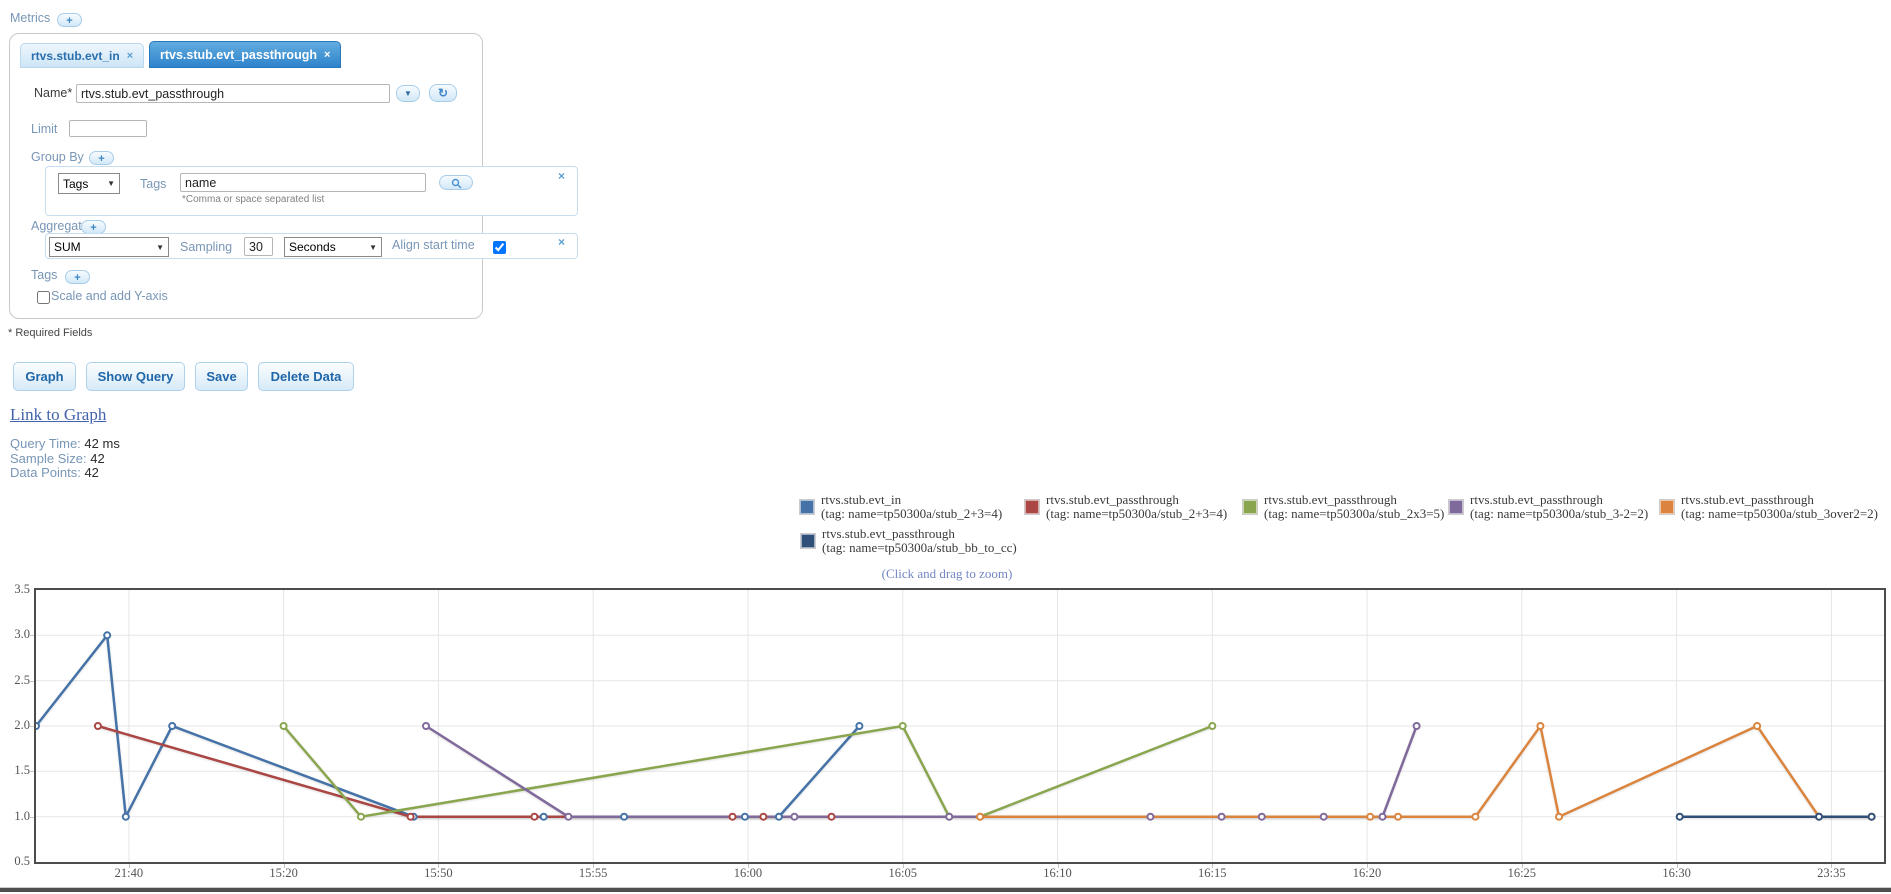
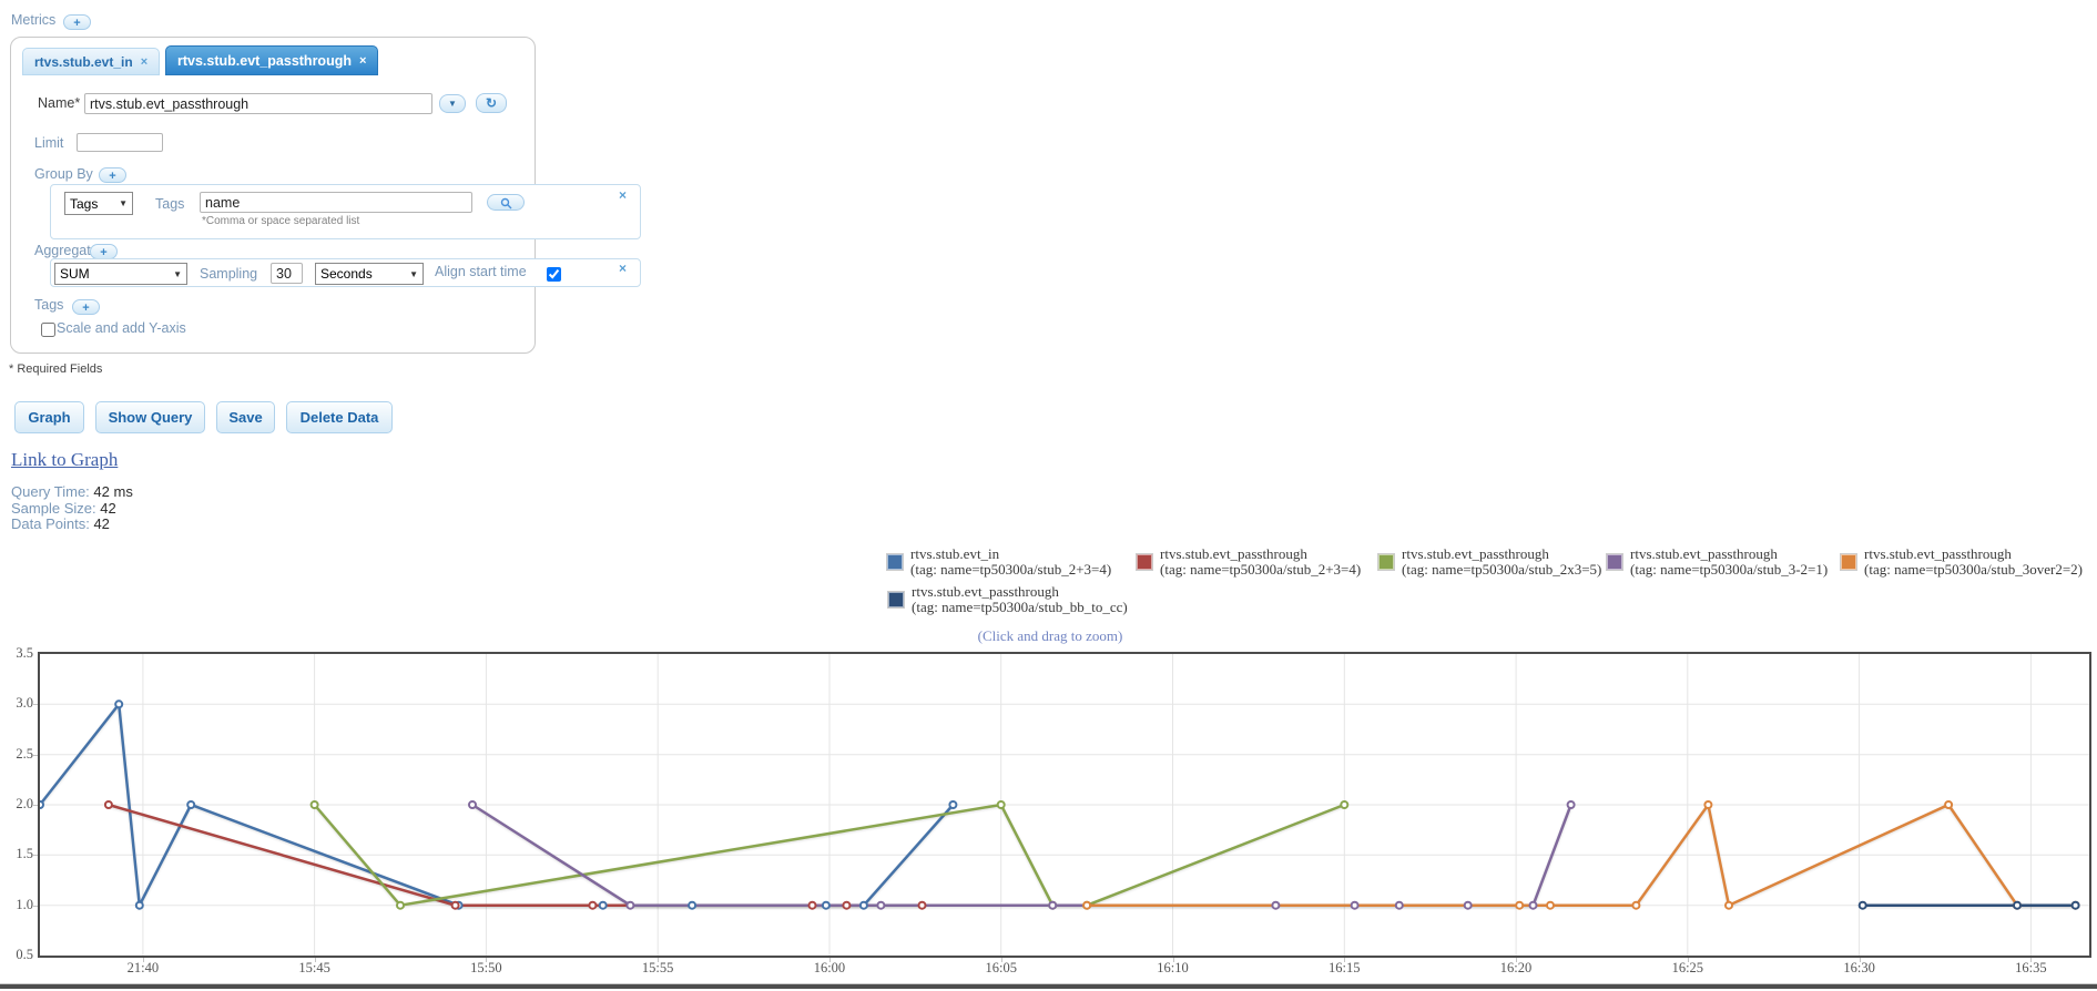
  Metrics
  +
  rtvs.stub.evt_in
  ×
  rtvs.stub.evt_passthrough
  ×
  Name*
  rtvs.stub.evt_passthrough
  ▼
  ↻
  Limit
  Group By
  +
  Tags
  ▼
  Tags
  name
  ×
  *Comma or space separated list
  Aggregat
  +
  SUM
  ▼
  Sampling
  30
  Seconds
  ▼
  Align start time
  ×
  Tags
  +
  Scale and add Y-axis
  * Required Fields
  Graph
  Show Query
  Save
  Delete Data
  Link to Graph
  Query Time: 42 ms
  Sample Size: 42
  Data Points: 42
  rtvs.stub.evt_in
  (tag: name=tp50300a/stub_2+3=4)
  rtvs.stub.evt_passthrough
  (tag: name=tp50300a/stub_2+3=4)
  rtvs.stub.evt_passthrough
  (tag: name=tp50300a/stub_2x3=5)
  rtvs.stub.evt_passthrough
- (tag: name=tp50300a/stub_3-2=2)
+ (tag: name=tp50300a/stub_3-2=1)
  rtvs.stub.evt_passthrough
  (tag: name=tp50300a/stub_3over2=2)
  rtvs.stub.evt_passthrough
  (tag: name=tp50300a/stub_bb_to_cc)
  (Click and drag to zoom)
  21:40
- 15:20
+ 15:45
  15:50
  15:55
  16:00
  16:05
  16:10
  16:15
  16:20
  16:25
  16:30
- 23:35
+ 16:35
  0.5
  1.0
  1.5
  2.0
  2.5
  3.0
  3.5
